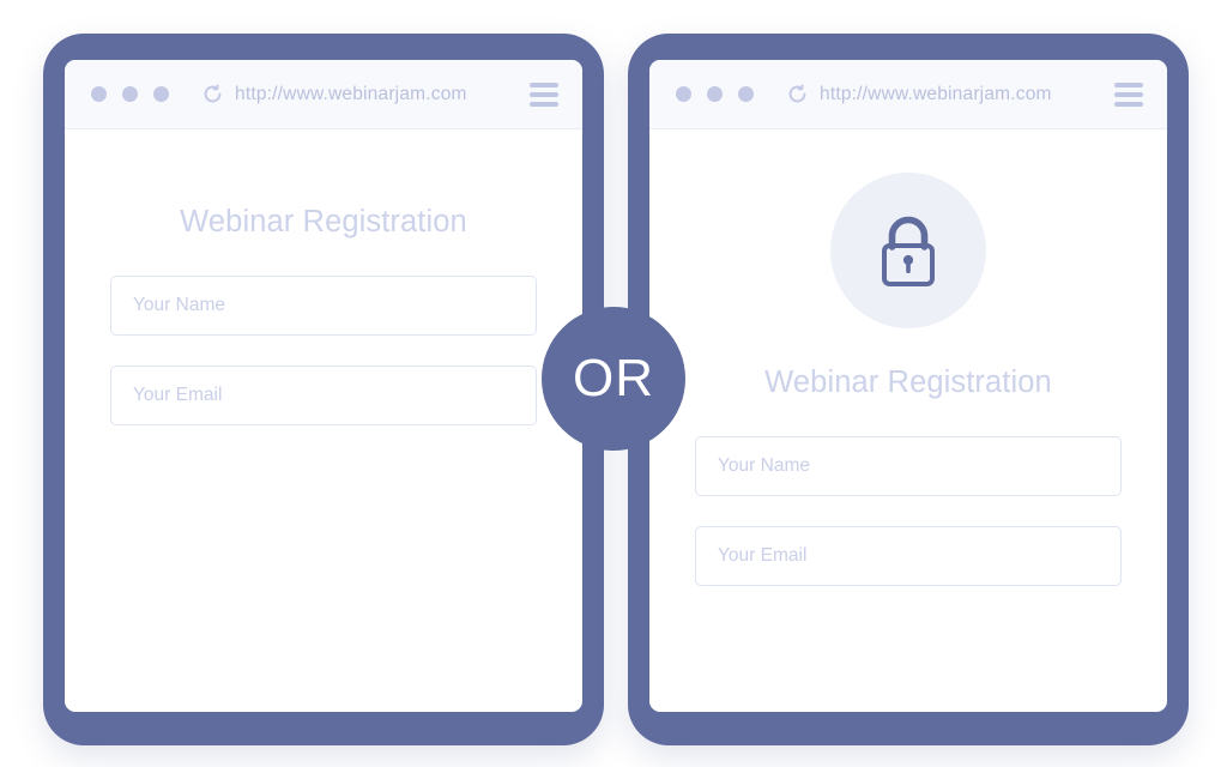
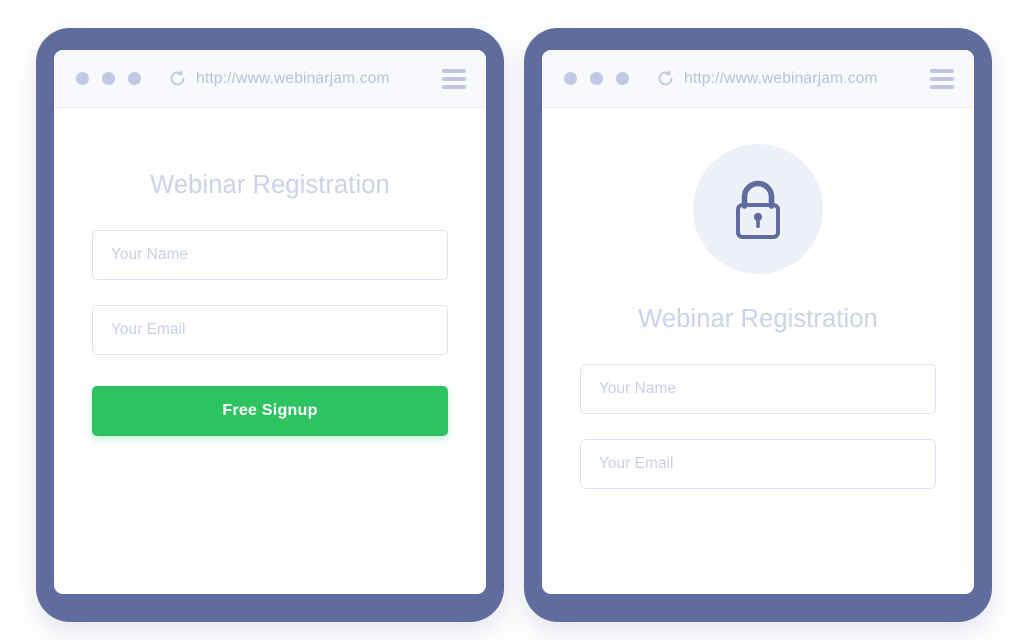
  http://www.webinarjam.com
  Webinar Registration
  Your Name
  Your Email
+ Free Signup
  http://www.webinarjam.com
  Webinar Registration
  Your Name
  Your Email
- OR
